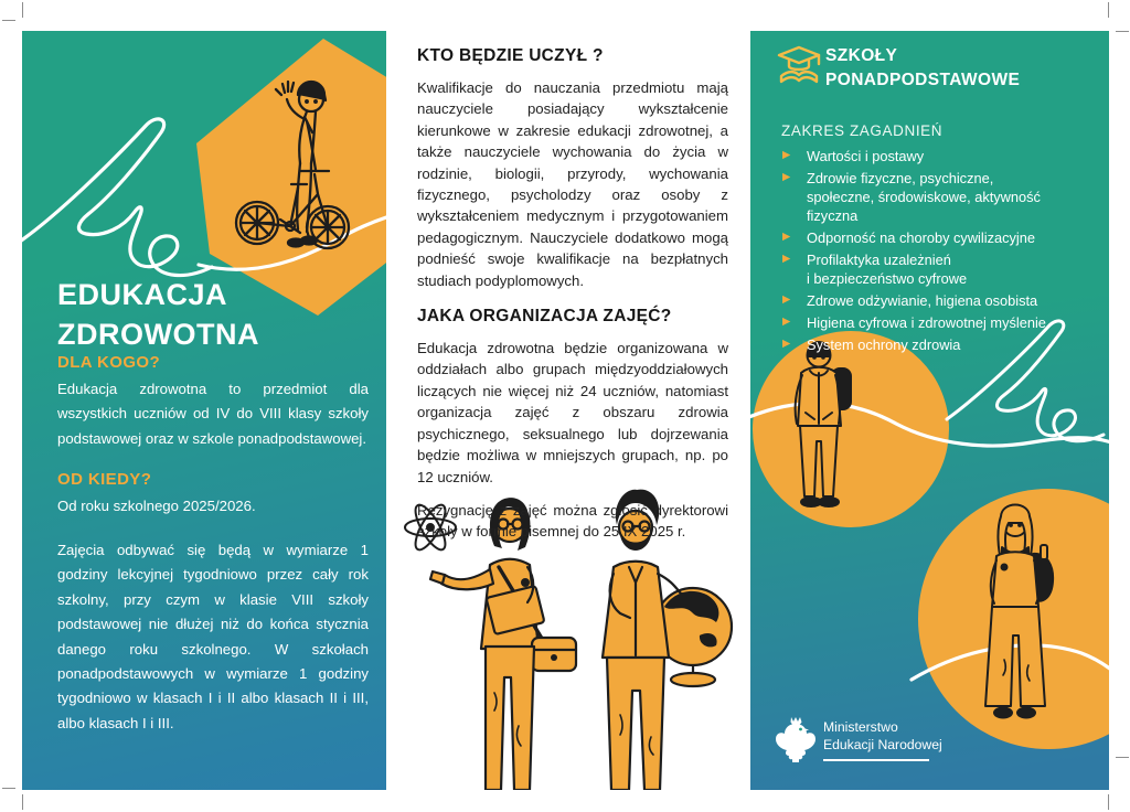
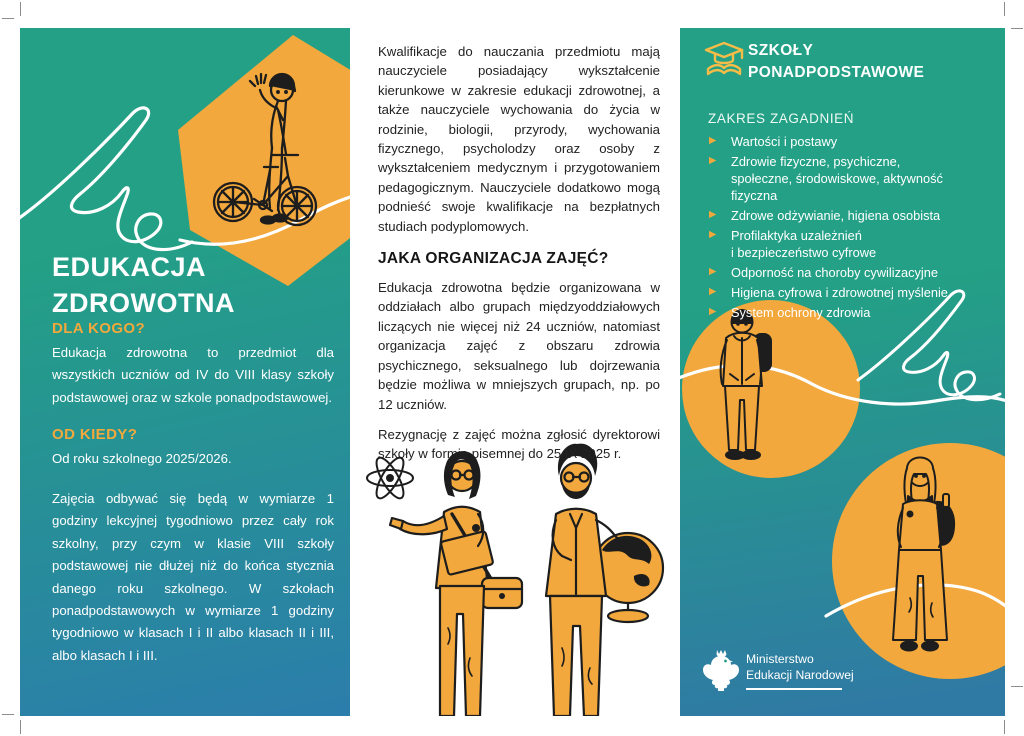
  EDUKACJA
  ZDROWOTNA
  DLA KOGO?
  Edukacja zdrowotna to przedmiot dla wszystkich uczniów od IV do VIII klasy szkoły podstawowej oraz w szkole ponadpodstawowej.
  OD KIEDY?
  Od roku szkolnego 2025/2026.
  Zajęcia odbywać się będą w wymiarze 1 godziny lekcyjnej tygodniowo przez cały rok szkolny, przy czym w klasie VIII szkoły podstawowej nie dłużej niż do końca stycznia danego roku szkolnego. W szkołach ponadpodstawowych w wymiarze 1 godziny tygodniowo w klasach I i II albo klasach II i III, albo klasach I i III.
- KTO BĘDZIE UCZYŁ ?
  Kwalifikacje do nauczania przedmiotu mają nauczyciele posiadający wykształcenie kierunkowe w zakresie edukacji zdrowotnej, a także nauczyciele wychowania do życia w rodzinie, biologii, przyrody, wychowania fizycznego, psycholodzy oraz osoby z wykształceniem medycznym i przygotowaniem pedagogicznym. Nauczyciele dodatkowo mogą podnieść swoje kwalifikacje na bezpłatnych studiach podyplomowych.
  JAKA ORGANIZACJA ZAJĘĆ?
  Edukacja zdrowotna będzie organizowana w oddziałach albo grupach międzyoddziałowych liczących nie więcej niż 24 uczniów, natomiast organizacja zajęć z obszaru zdrowia psychicznego, seksualnego lub dojrzewania będzie możliwa w mniejszych grupach, np. po 12 uczniów.
  Rezygnację z zajęć można zgłosić dyrektorowi szkoły w formie pisemnej do 25 IX 2025 r.
  SZKOŁY
  PONADPODSTAWOWE
  ZAKRES ZAGADNIEŃ
  ▶
  Wartości i postawy
  ▶
  Zdrowie fizyczne, psychiczne,
  społeczne, środowiskowe, aktywność
  fizyczna
  ▶
- Odporność na choroby cywilizacyjne
+ Zdrowe odżywianie, higiena osobista
  ▶
  Profilaktyka uzależnień
  i bezpieczeństwo cyfrowe
  ▶
- Zdrowe odżywianie, higiena osobista
+ Odporność na choroby cywilizacyjne
  ▶
  Higiena cyfrowa i zdrowotnej myślenie
  ▶
  System ochrony zdrowia
  Ministerstwo
  Edukacji Narodowej
